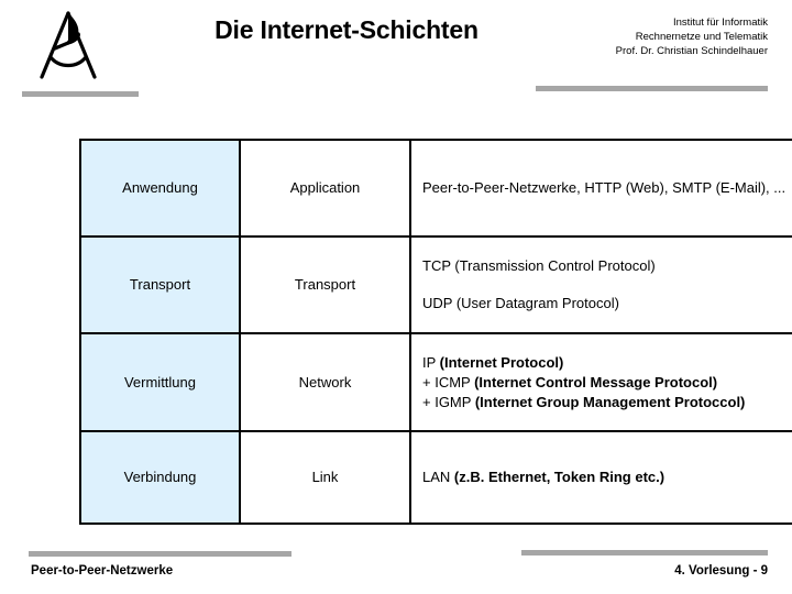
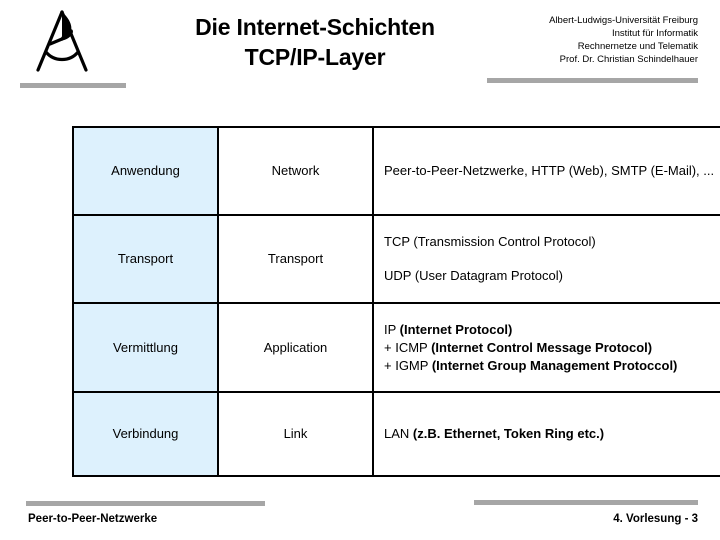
  Die Internet-Schichten
+ TCP/IP-Layer
+ Albert-Ludwigs-Universität Freiburg
  Institut für Informatik
  Rechnernetze und Telematik
  Prof. Dr. Christian Schindelhauer
- Anwendung	Application	Peer-to-Peer-Netzwerke, HTTP (Web), SMTP (E-Mail), ...
+ Anwendung	Network	Peer-to-Peer-Netzwerke, HTTP (Web), SMTP (E-Mail), ...
  Transport	Transport	TCP (Transmission Control Protocol) UDP (User Datagram Protocol)
- Vermittlung	Network	IP (Internet Protocol) + ICMP (Internet Control Message Protocol) + IGMP (Internet Group Management Protoccol)
+ Vermittlung	Application	IP (Internet Protocol) + ICMP (Internet Control Message Protocol) + IGMP (Internet Group Management Protoccol)
  Verbindung	Link	LAN (z.B. Ethernet, Token Ring etc.)
  Peer-to-Peer-Netzwerke
- 4. Vorlesung - 9
+ 4. Vorlesung - 3
